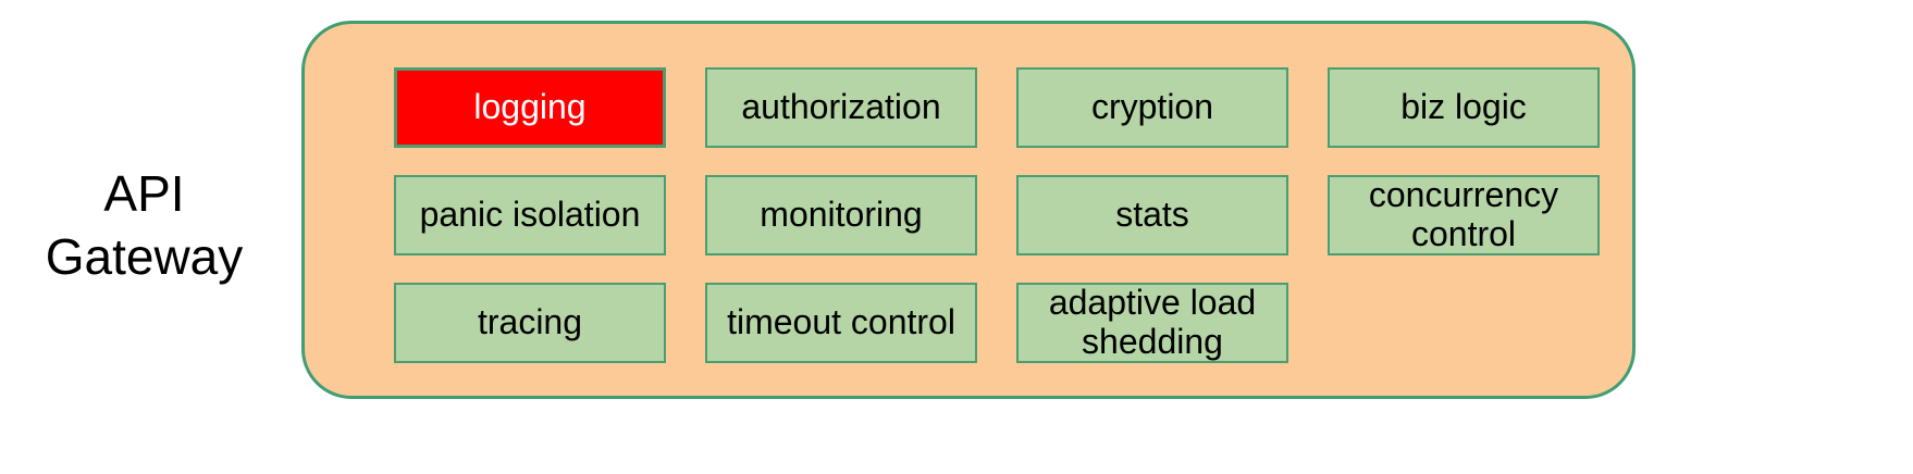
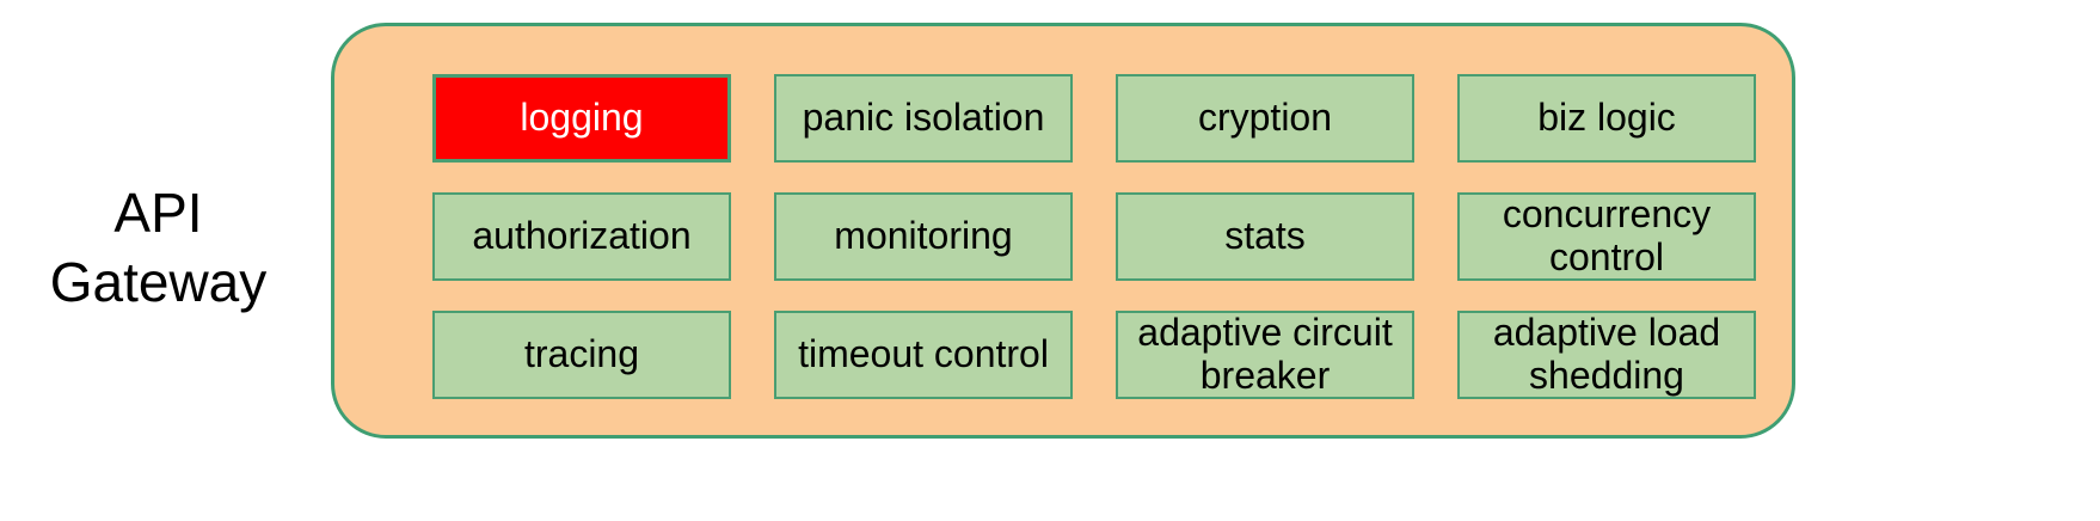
  API
  Gateway
  logging
- authorization
+ panic isolation
  cryption
  biz logic
- panic isolation
+ authorization
  monitoring
  stats
  concurrency
  control
  tracing
  timeout control
+ adaptive circuit
+ breaker
  adaptive load
  shedding
